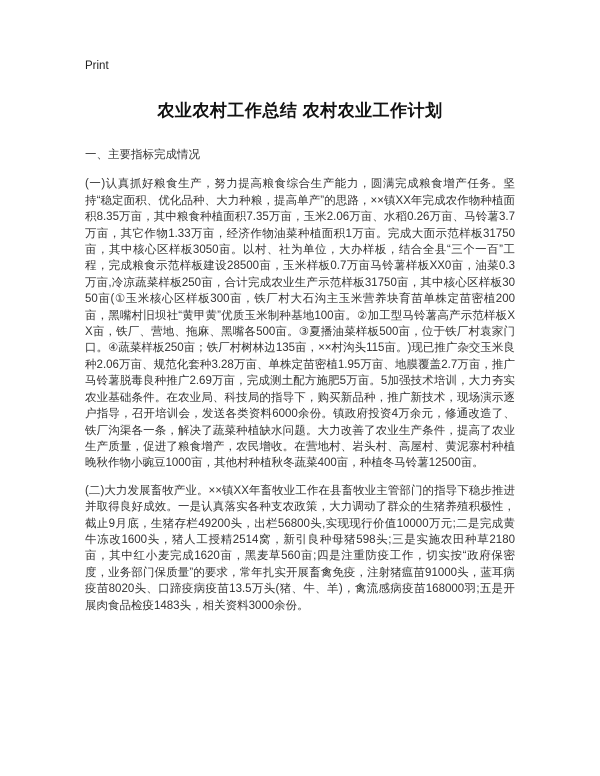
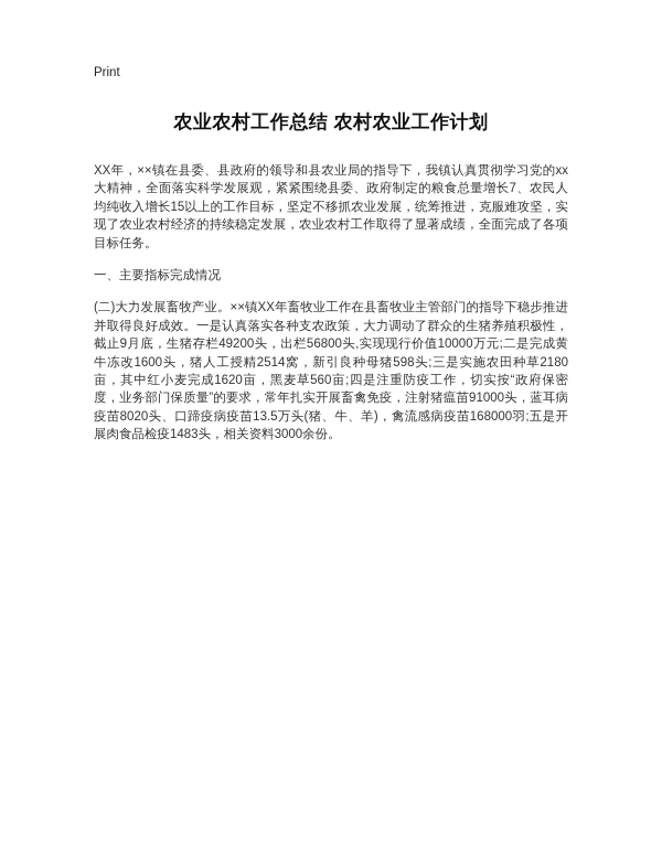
  Print
  农业农村工作总结 农村农业工作计划
+ XX年，××镇在县委、县政府的领导和县农业局的指导下，我镇认真贯彻学习党的xx大精神，全面落实科学发展观，紧紧围绕县委、政府制定的粮食总量增长7、农民人均纯收入增长15以上的工作目标，坚定不移抓农业发展，统筹推进，克服难攻坚，实现了农业农村经济的持续稳定发展，农业农村工作取得了显著成绩，全面完成了各项目标任务。
  一、主要指标完成情况
- (一)认真抓好粮食生产，努力提高粮食综合生产能力，圆满完成粮食增产任务。坚持“稳定面积、优化品种、大力种粮，提高单产”的思路，××镇XX年完成农作物种植面积8.35万亩，其中粮食种植面积7.35万亩，玉米2.06万亩、水稻0.26万亩、马铃薯3.7万亩，其它作物1.33万亩，经济作物油菜种植面积1万亩。完成大面示范样板31750亩，其中核心区样板3050亩。以村、社为单位，大办样板，结合全县“三个一百”工程，完成粮食示范样板建设28500亩，玉米样板0.7万亩马铃薯样板XX0亩，油菜0.3万亩,冷凉蔬菜样板250亩，合计完成农业生产示范样板31750亩，其中核心区样板3050亩(①玉米核心区样板300亩，铁厂村大石沟主玉米营养块育苗单株定苗密植200亩，黑嘴村旧坝社“黄甲黄”优质玉米制种基地100亩。②加工型马铃薯高产示范样板XX亩，铁厂、营地、拖麻、黑嘴各500亩。③夏播油菜样板500亩，位于铁厂村袁家门口。④蔬菜样板250亩；铁厂村树林边135亩，××村沟头115亩。)现已推广杂交玉米良种2.06万亩、规范化套种3.28万亩、单株定苗密植1.95万亩、地膜覆盖2.7万亩，推广马铃薯脱毒良种推广2.69万亩，完成测土配方施肥5万亩。5加强技术培训，大力夯实农业基础条件。在农业局、科技局的指导下，购买新品种，推广新技术，现场演示逐户指导，召开培训会，发送各类资料6000余份。镇政府投资4万余元，修通改造了、铁厂沟渠各一条，解决了蔬菜种植缺水问题。大力改善了农业生产条件，提高了农业生产质量，促进了粮食增产，农民增收。在营地村、岩头村、高屋村、黄泥寨村种植晚秋作物小豌豆1000亩，其他村种植秋冬蔬菜400亩，种植冬马铃薯12500亩。
  (二)大力发展畜牧产业。××镇XX年畜牧业工作在县畜牧业主管部门的指导下稳步推进并取得良好成效。一是认真落实各种支农政策，大力调动了群众的生猪养殖积极性，截止9月底，生猪存栏49200头，出栏56800头,实现现行价值10000万元;二是完成黄牛冻改1600头，猪人工授精2514窝，新引良种母猪598头;三是实施农田种草2180亩，其中红小麦完成1620亩，黑麦草560亩;四是注重防疫工作，切实按“政府保密度，业务部门保质量”的要求，常年扎实开展畜禽免疫，注射猪瘟苗91000头，蓝耳病疫苗8020头、口蹄疫病疫苗13.5万头(猪、牛、羊)，禽流感病疫苗168000羽;五是开展肉食品检疫1483头，相关资料3000余份。
